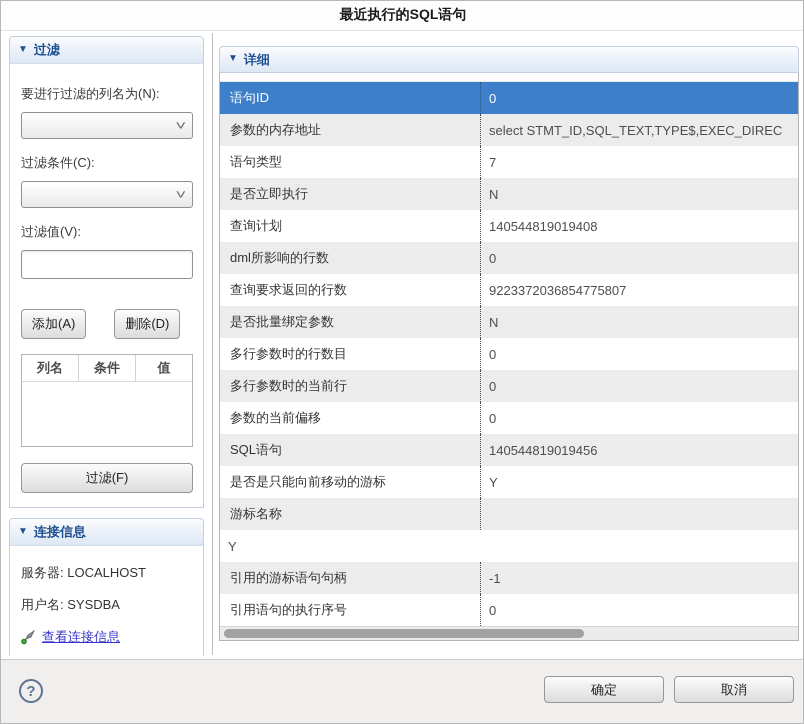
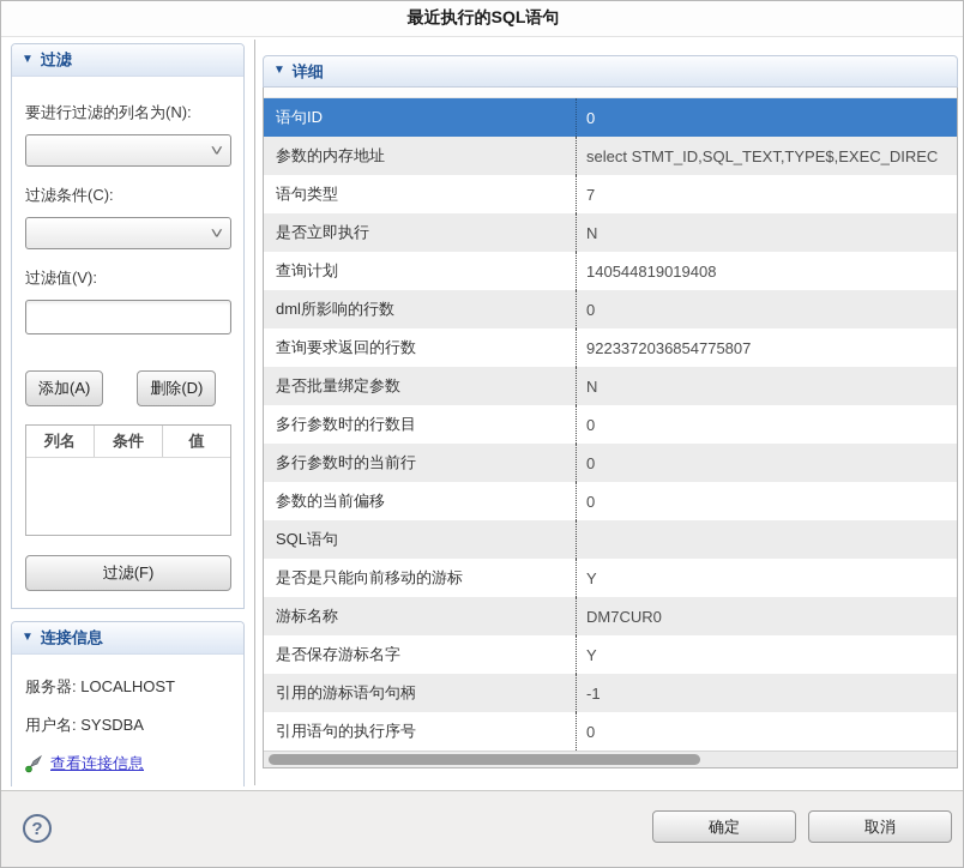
  最近执行的SQL语句
  ▼
  过滤
  要进行过滤的列名为(N):
  ˅
  过滤条件(C):
  ˅
  过滤值(V):
  添加(A)
  删除(D)
  列名
  条件
  值
  过滤(F)
  ▼
  连接信息
  服务器: LOCALHOST
  用户名: SYSDBA
  查看连接信息
  ▼
  详细
  语句ID
  0
  参数的内存地址
  select STMT_ID,SQL_TEXT,TYPE$,EXEC_DIREC
  语句类型
  7
  是否立即执行
  N
  查询计划
  140544819019408
  dml所影响的行数
  0
  查询要求返回的行数
  9223372036854775807
  是否批量绑定参数
  N
  多行参数时的行数目
  0
  多行参数时的当前行
  0
  参数的当前偏移
  0
  SQL语句
- 140544819019456
  是否是只能向前移动的游标
  Y
  游标名称
+ DM7CUR0
+ 是否保存游标名字
  Y
  引用的游标语句句柄
  -1
  引用语句的执行序号
  0
  ?
  确定
  取消
